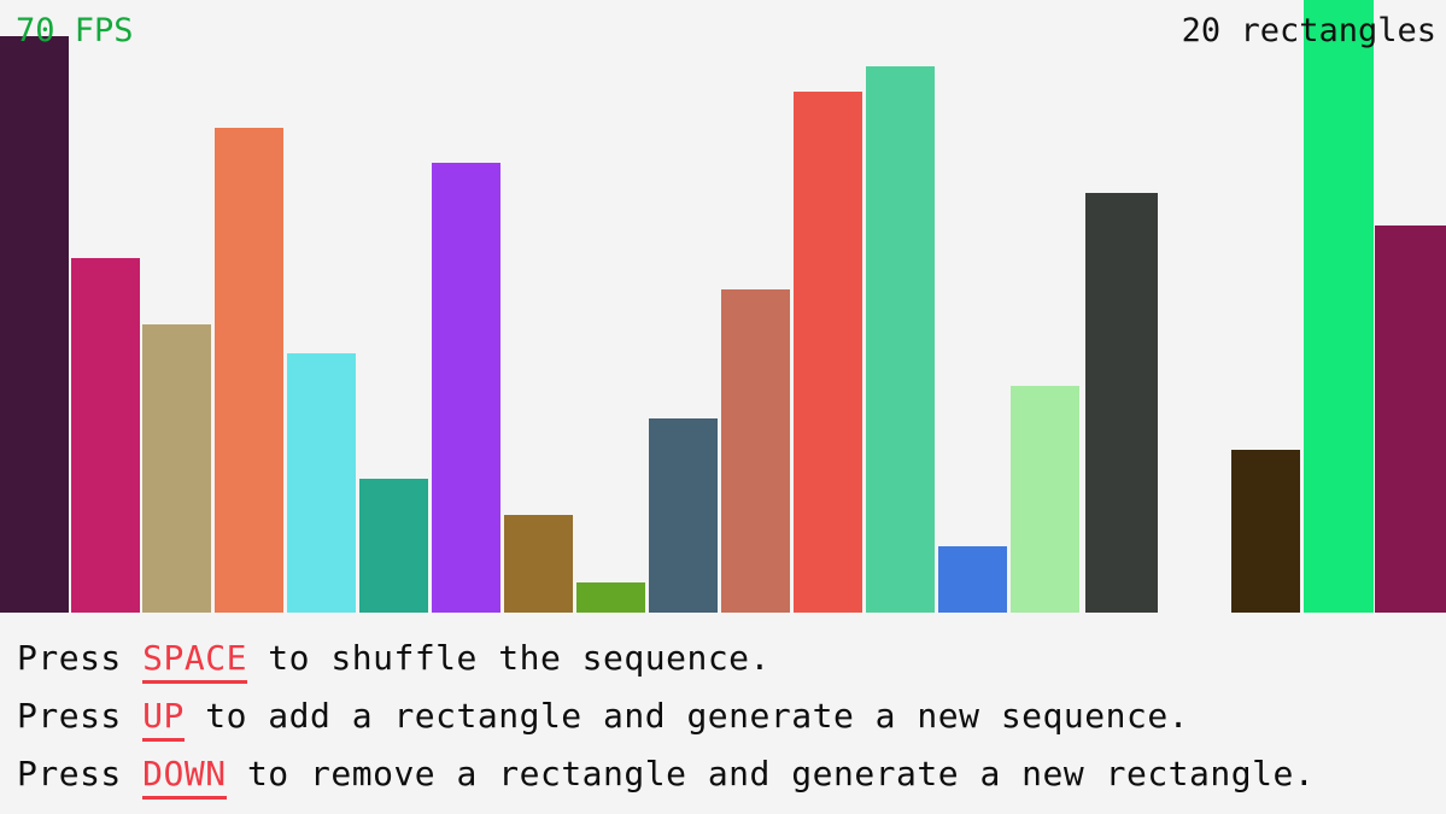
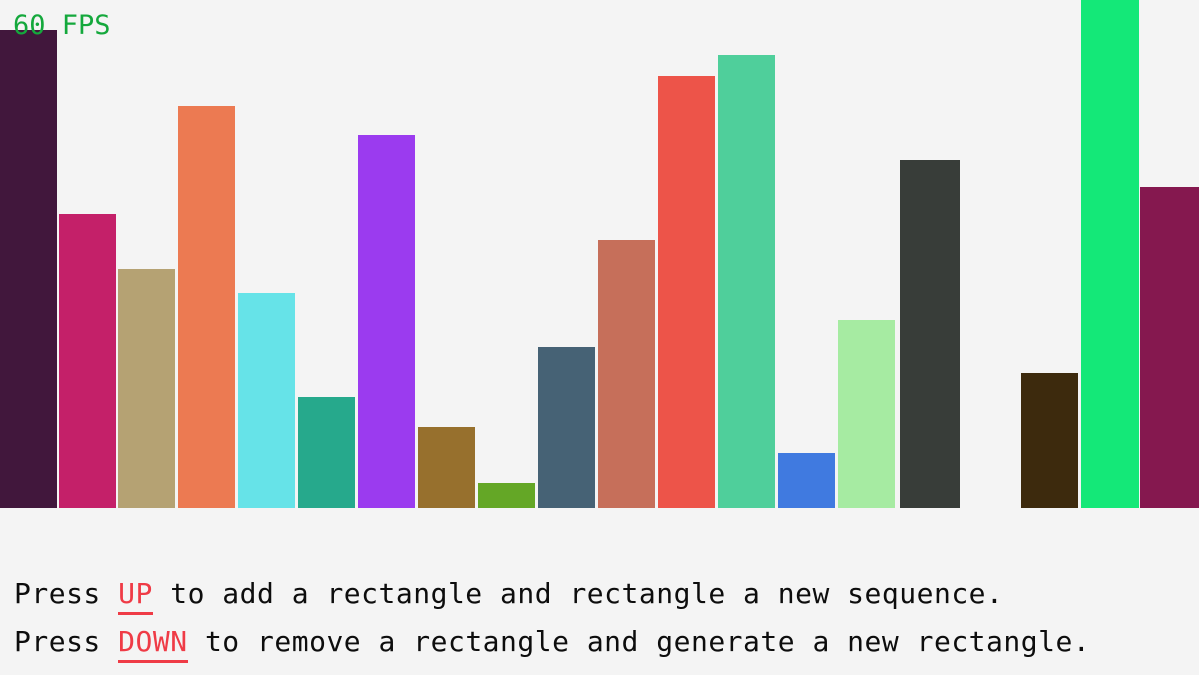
- 70 FPS
+ 60 FPS
- 20 rectangles
- Press SPACE to shuffle the sequence.
- Press UP to add a rectangle and generate a new sequence.
+ Press UP to add a rectangle and rectangle a new sequence.
  Press DOWN to remove a rectangle and generate a new rectangle.
